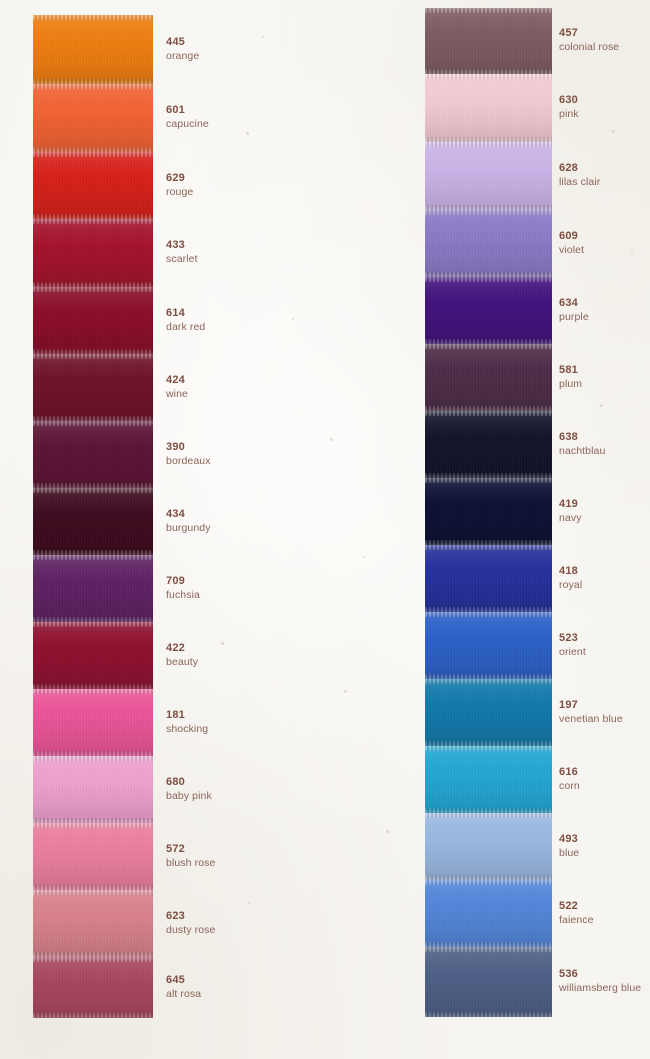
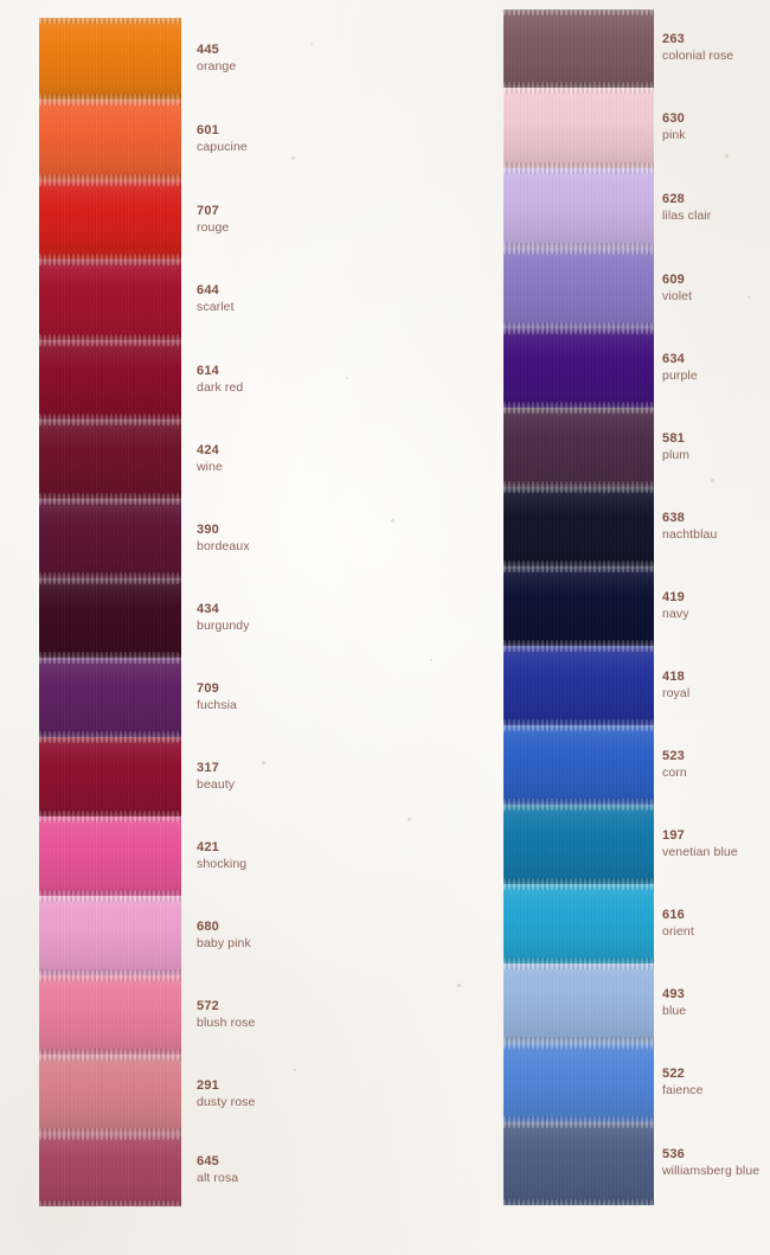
  445
  orange
  601
  capucine
- 629
+ 707
  rouge
- 433
+ 644
  scarlet
  614
  dark red
  424
  wine
  390
  bordeaux
  434
  burgundy
  709
  fuchsia
- 422
+ 317
  beauty
- 181
+ 421
  shocking
  680
  baby pink
  572
  blush rose
- 623
+ 291
  dusty rose
  645
  alt rosa
- 457
+ 263
  colonial rose
  630
  pink
  628
  lilas clair
  609
  violet
  634
  purple
  581
  plum
  638
  nachtblau
  419
  navy
  418
  royal
  523
- orient
+ corn
  197
  venetian blue
  616
- corn
+ orient
  493
  blue
  522
  faience
  536
  williamsberg blue
